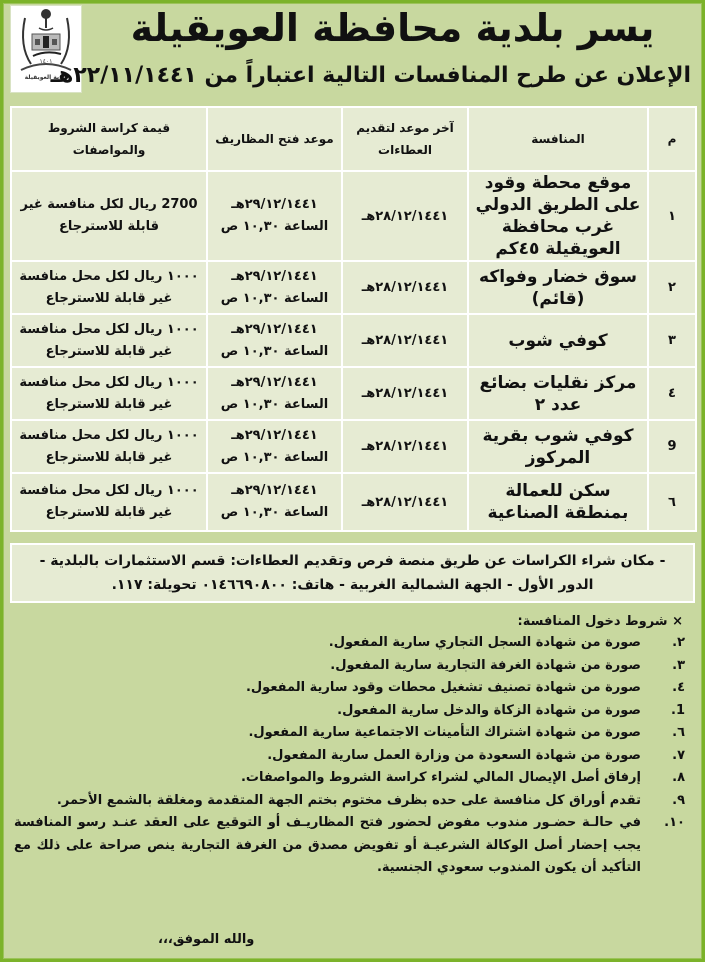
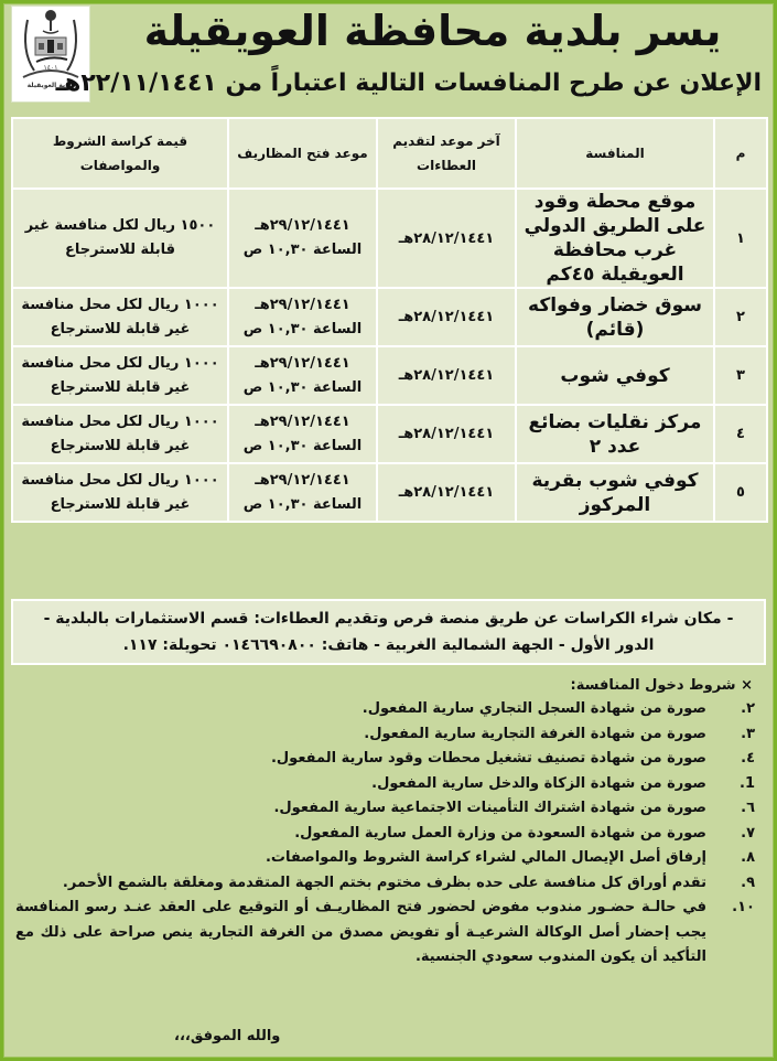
  يسر بلدية محافظة العويقيلة
  الإعلان عن طرح المنافسات التالية اعتباراً من ٢٢/١١/١٤٤١هـ
  م	المنافسة	آخر موعد لتقديم العطاءات	موعد فتح المظاريف	قيمة كراسة الشروط والمواصفات
- ١	موقع محطة وقود على الطريق الدولي غرب محافظة العويقيلة ٤٥كم	٢٨/١٢/١٤٤١هـ	٢٩/١٢/١٤٤١هـالساعة ١٠,٣٠ ص	2700 ريال لكل منافسة غير قابلة للاسترجاع
+ ١	موقع محطة وقود على الطريق الدولي غرب محافظة العويقيلة ٤٥كم	٢٨/١٢/١٤٤١هـ	٢٩/١٢/١٤٤١هـالساعة ١٠,٣٠ ص	١٥٠٠ ريال لكل منافسة غير قابلة للاسترجاع
  ٢	سوق خضار وفواكه (قائم)	٢٨/١٢/١٤٤١هـ	٢٩/١٢/١٤٤١هـالساعة ١٠,٣٠ ص	١٠٠٠ ريال لكل محل منافسة غير قابلة للاسترجاع
  ٣	كوفي شوب	٢٨/١٢/١٤٤١هـ	٢٩/١٢/١٤٤١هـالساعة ١٠,٣٠ ص	١٠٠٠ ريال لكل محل منافسة غير قابلة للاسترجاع
  ٤	مركز نقليات بضائع عدد ٢	٢٨/١٢/١٤٤١هـ	٢٩/١٢/١٤٤١هـالساعة ١٠,٣٠ ص	١٠٠٠ ريال لكل محل منافسة غير قابلة للاسترجاع
- 9	كوفي شوب بقرية المركوز	٢٨/١٢/١٤٤١هـ	٢٩/١٢/١٤٤١هـالساعة ١٠,٣٠ ص	١٠٠٠ ريال لكل محل منافسة غير قابلة للاسترجاع
+ ٥	كوفي شوب بقرية المركوز	٢٨/١٢/١٤٤١هـ	٢٩/١٢/١٤٤١هـالساعة ١٠,٣٠ ص	١٠٠٠ ريال لكل محل منافسة غير قابلة للاسترجاع
- ٦	سكن للعمالة بمنطقة الصناعية	٢٨/١٢/١٤٤١هـ	٢٩/١٢/١٤٤١هـالساعة ١٠,٣٠ ص	١٠٠٠ ريال لكل محل منافسة غير قابلة للاسترجاع
  - مكان شراء الكراسات عن طريق منصة فرص وتقديم العطاءات: قسم الاستثمارات بالبلدية -
  الدور الأول - الجهة الشمالية الغربية - هاتف: ٠١٤٦٦٩٠٨٠٠ تحويلة: ١١٧.
  × شروط دخول المنافسة:
  ٢.
  صورة من شهادة السجل التجاري سارية المفعول.
  ٣.
  صورة من شهادة الغرفة التجارية سارية المفعول.
  ٤.
  صورة من شهادة تصنيف تشغيل محطات وقود سارية المفعول.
  1.
  صورة من شهادة الزكاة والدخل سارية المفعول.
  ٦.
  صورة من شهادة اشتراك التأمينات الاجتماعية سارية المفعول.
  ٧.
  صورة من شهادة السعودة من وزارة العمل سارية المفعول.
  ٨.
  إرفاق أصل الإيصال المالي لشراء كراسة الشروط والمواصفات.
  ٩.
  تقدم أوراق كل منافسة على حده بظرف مختوم بختم الجهة المتقدمة ومغلقة بالشمع الأحمر.
  ١٠.
  في حالـة حضـور مندوب مفوض لحضور فتح المظاريـف أو التوقيع على العقد عنـد رسو المنافسة يجب إحضار أصل الوكالة الشرعيـة أو تفويض مصدق من الغرفة التجارية ينص صراحة على ذلك مع التأكيد أن يكون المندوب سعودي الجنسية.
  والله الموفق،،،
